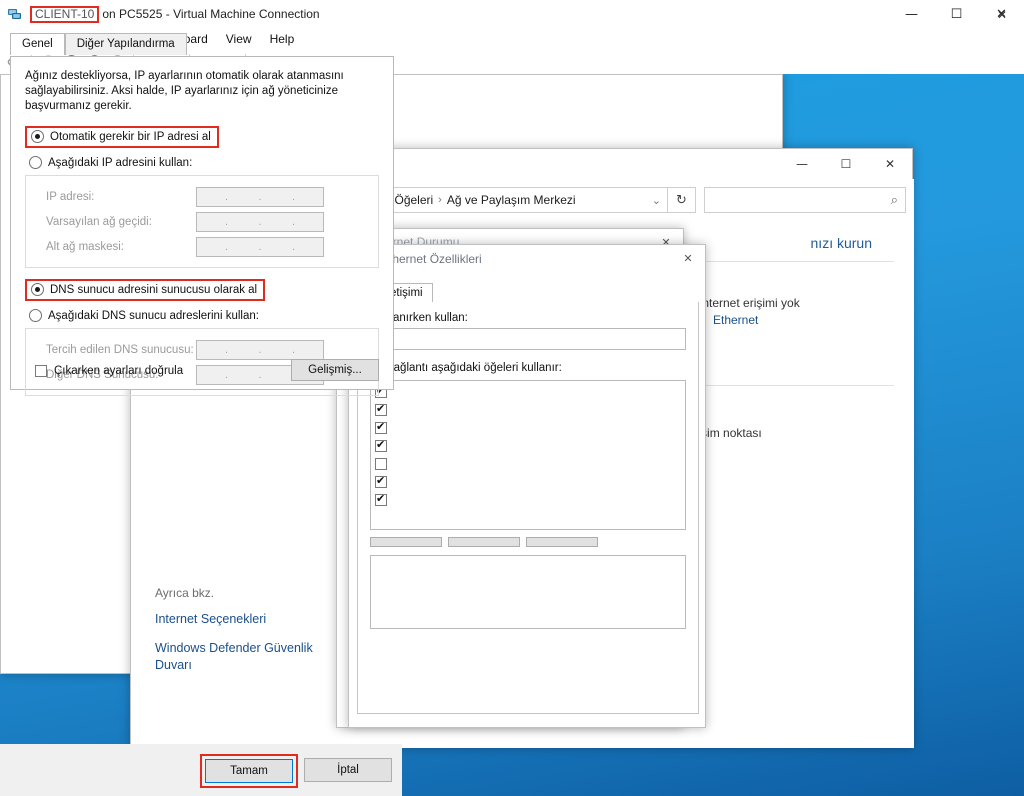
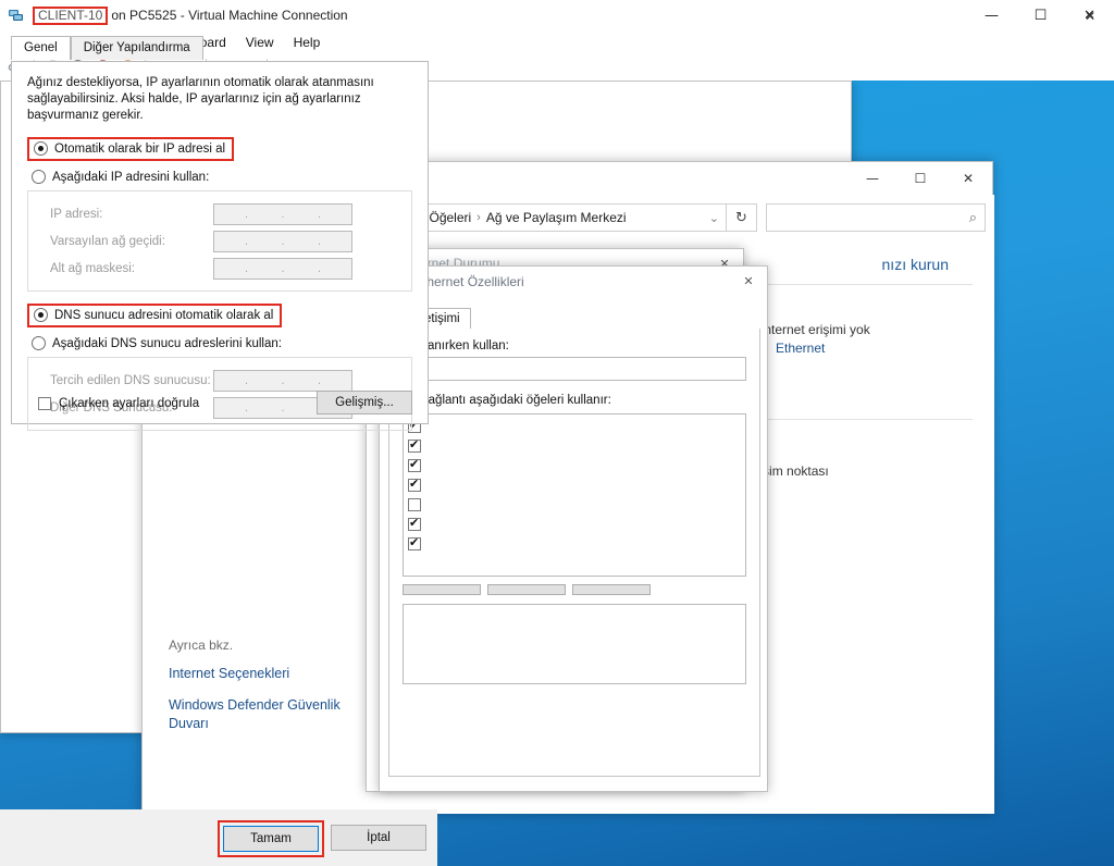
  CLIENT-10 on PC5525 - Virtual Machine Connection
  —
  ☐
  ✕
  View
  Help
  —
  ☐
  ✕
  ›
  Ağ ve Paylaşım Merkezi
  ⌄
  ↻
  ⌕
  Ayrıca bkz.
  Internet Seçenekleri
  Windows Defender Güvenlik Duvarı
  nızı kurun
  ternet erişimi yok
  Ethernet
  rnet Durumu
  ✕
  hernet Özellikleri
  ✕
  anırken kullan:
  ağlantı aşağıdaki öğeleri kullanır:
  Genel
  Diğer Yapılandırma
- Ağınız destekliyorsa, IP ayarlarının otomatik olarak atanmasını sağlayabilirsiniz. Aksi halde, IP ayarlarınız için ağ yöneticinize başvurmanız gerekir.
+ Ağınız destekliyorsa, IP ayarlarının otomatik olarak atanmasını sağlayabilirsiniz. Aksi halde, IP ayarlarınız için ağ ayarlarınız başvurmanız gerekir.
- Otomatik gerekir bir IP adresi al
+ Otomatik olarak bir IP adresi al
  Aşağıdaki IP adresini kullan:
  IP adresi:
  .
  .
  .
  Varsayılan ağ geçidi:
  .
  .
  .
  Alt ağ maskesi:
  .
  .
  .
- DNS sunucu adresini sunucusu olarak al
+ DNS sunucu adresini otomatik olarak al
  Aşağıdaki DNS sunucu adreslerini kullan:
  Tercih edilen DNS sunucusu:
  .
  .
  .
  Diğer DNS Sunucusu:
  .
  .
  Çıkarken ayarları doğrula
  Gelişmiş...
  Tamam
  İptal
